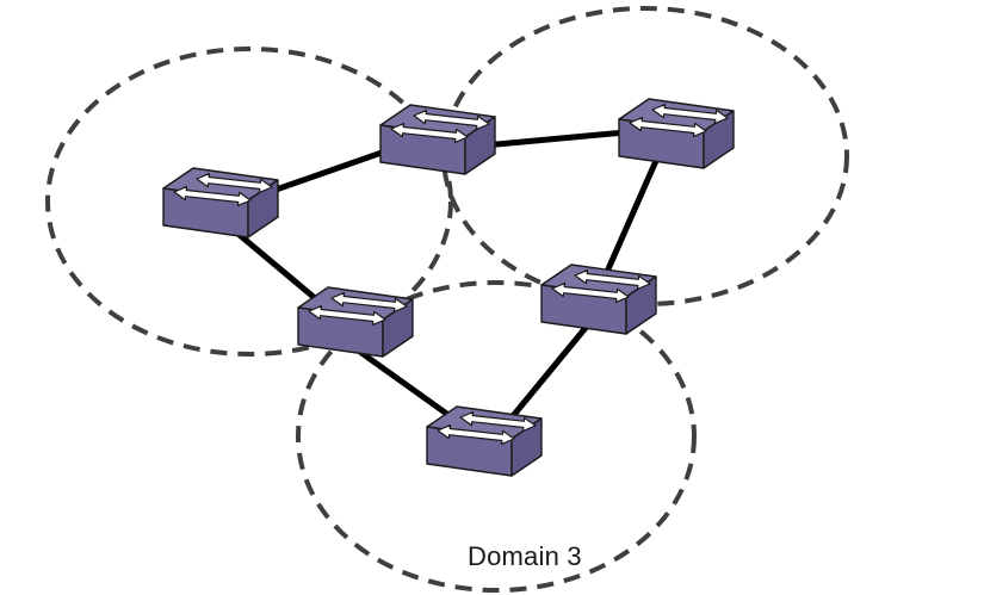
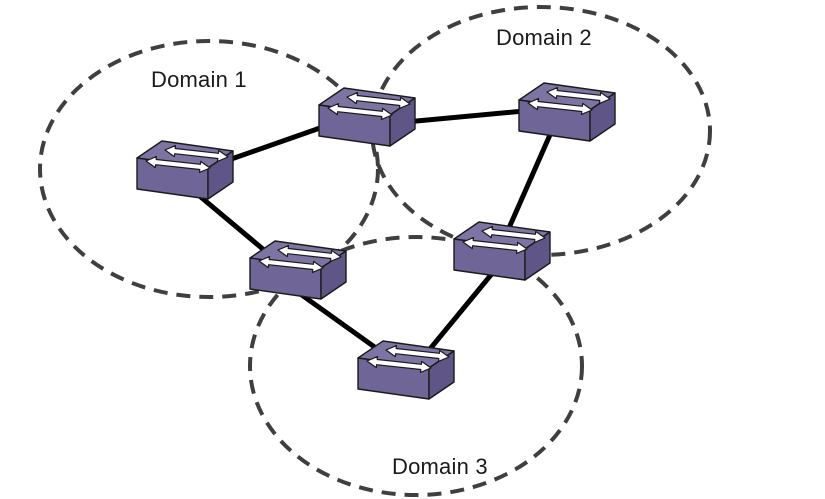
+ Domain 1
+ Domain 2
  Domain 3
